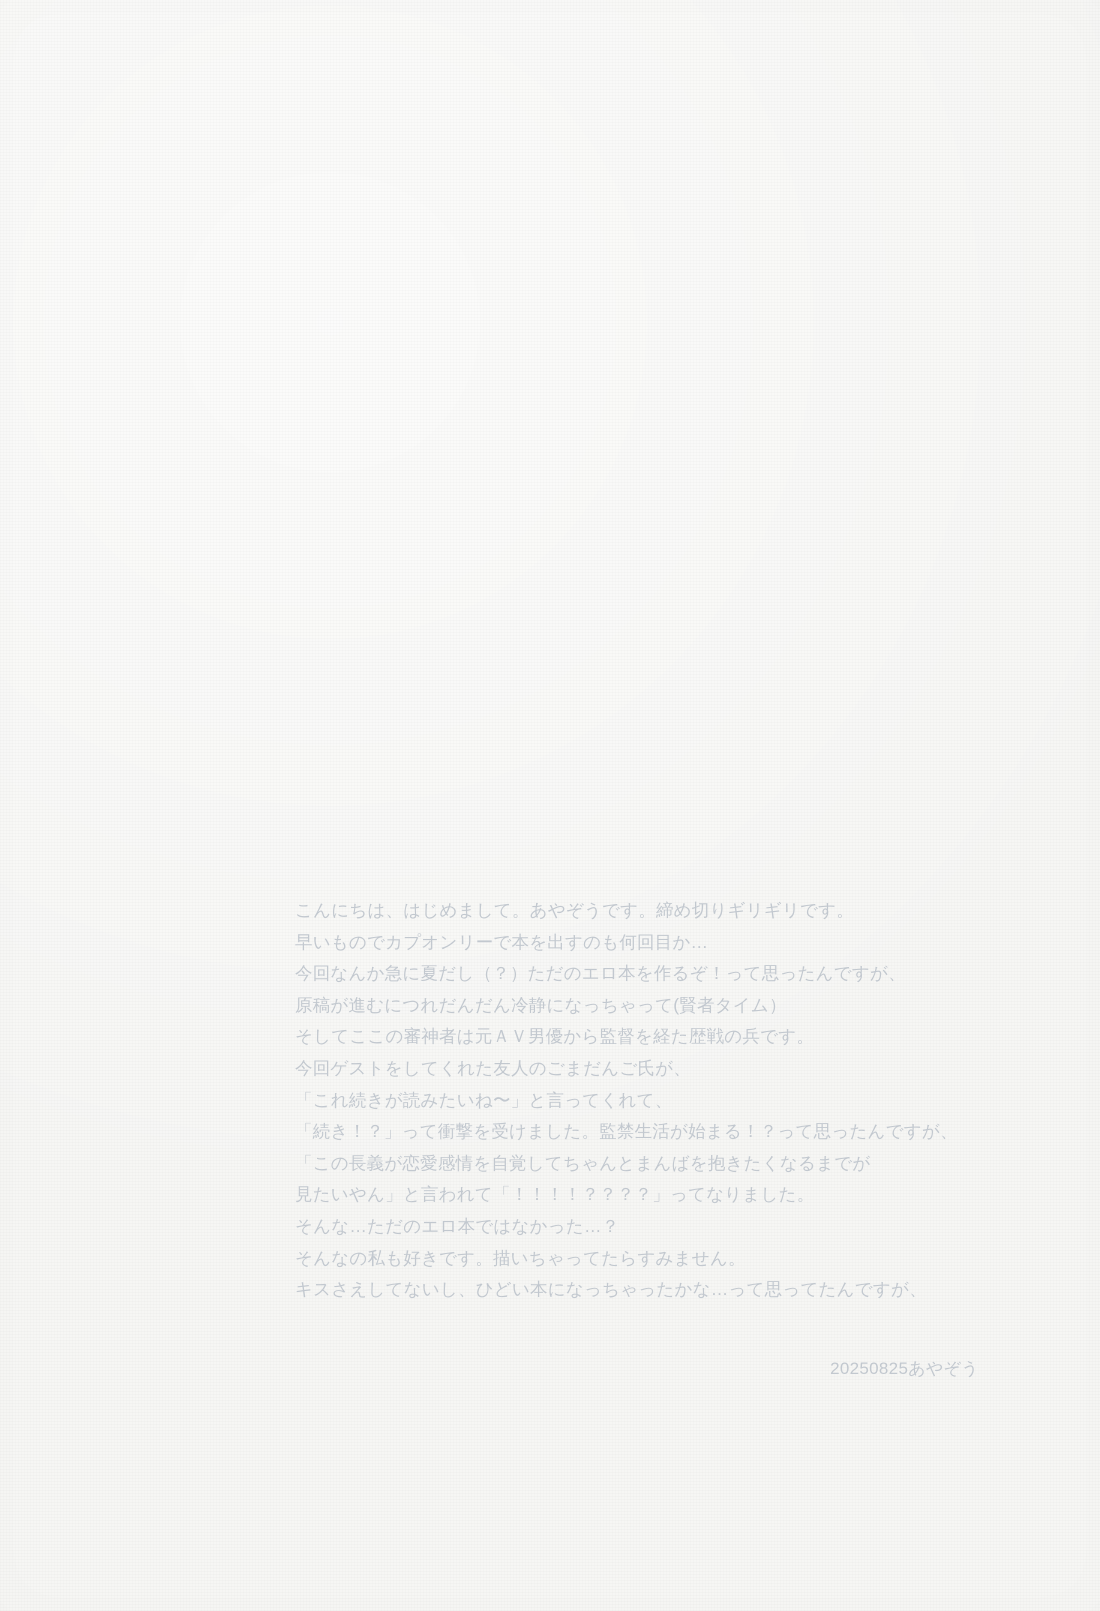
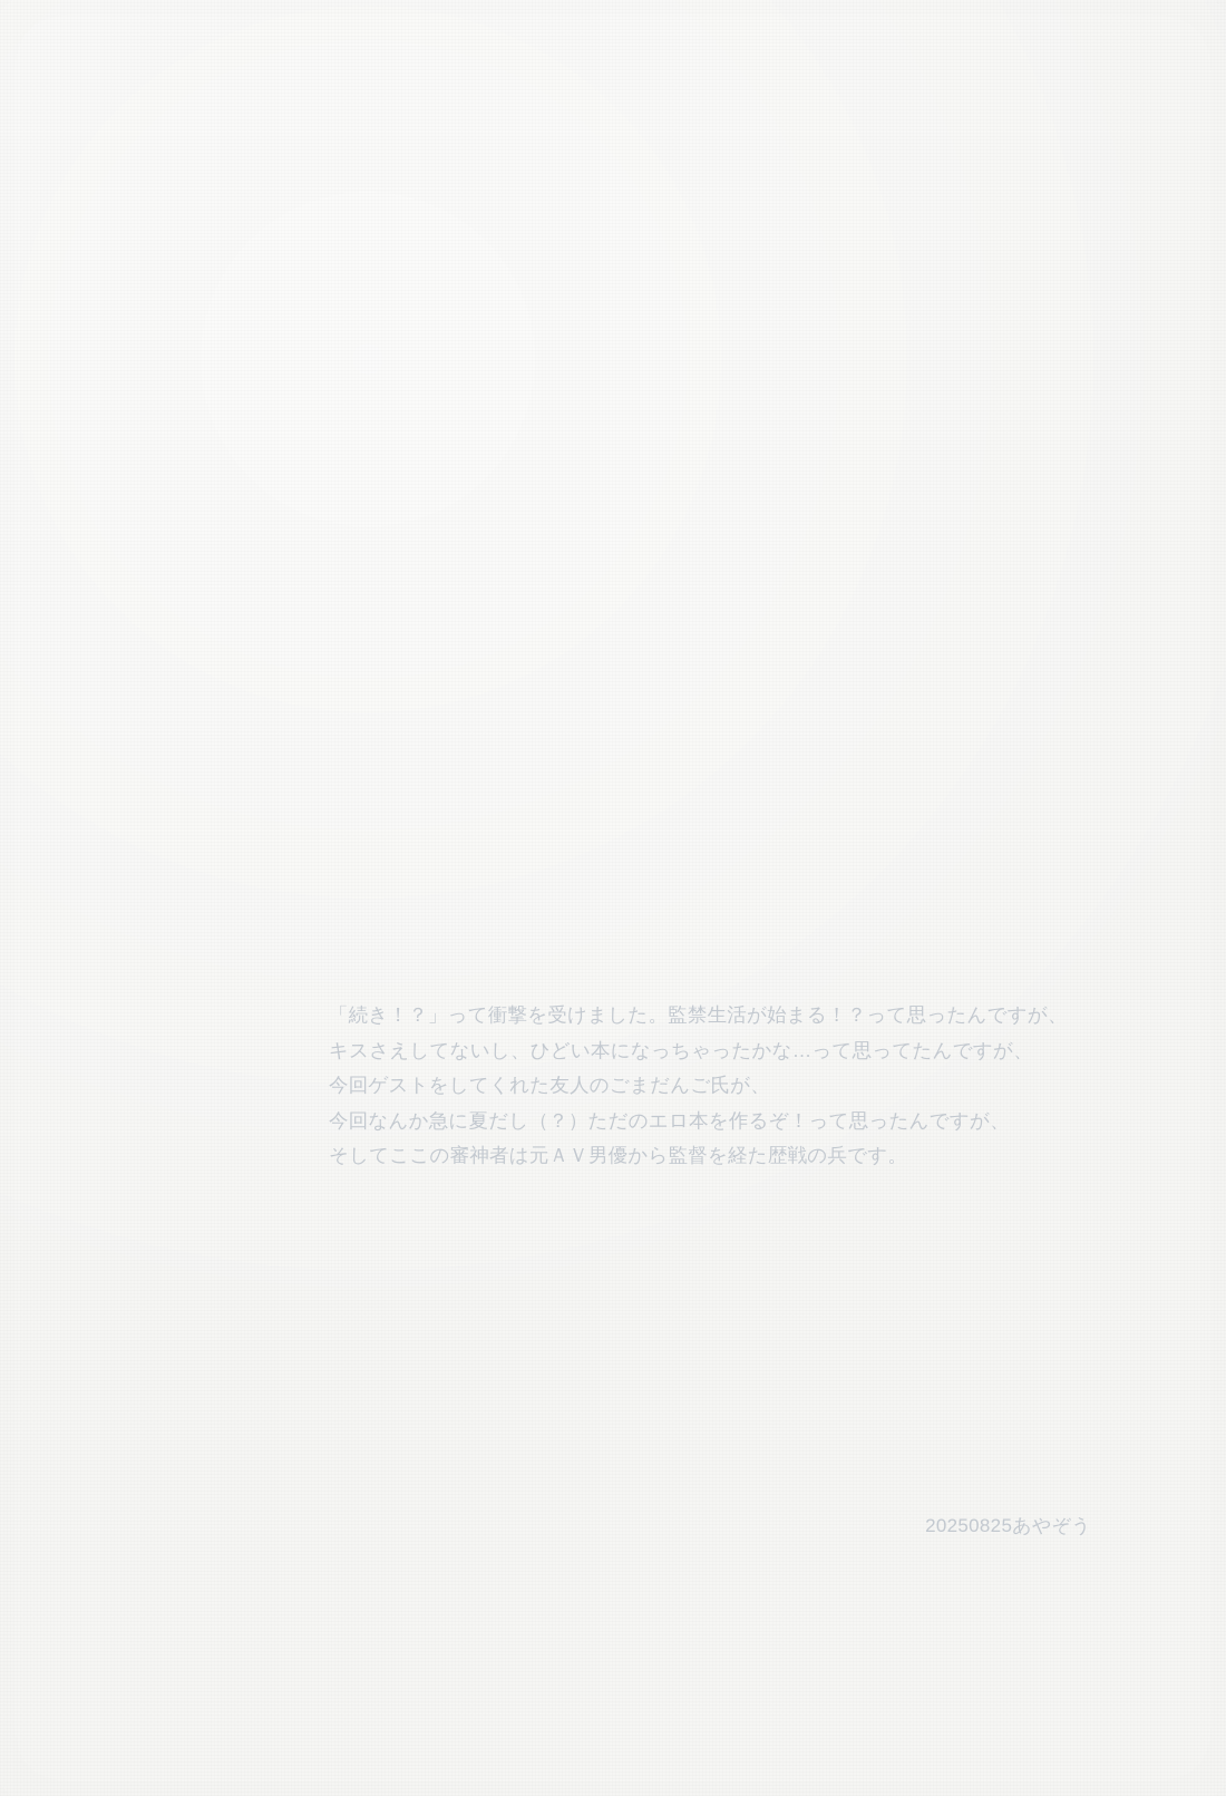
- こんにちは、はじめまして。あやぞうです。締め切りギリギリです。
- 早いものでカプオンリーで本を出すのも何回目か…
- 今回なんか急に夏だし（？）ただのエロ本を作るぞ！って思ったんですが、
+ 「続き！？」って衝撃を受けました。監禁生活が始まる！？って思ったんですが、
- 原稿が進むにつれだんだん冷静になっちゃって(賢者タイム）
- そしてここの審神者は元ＡＶ男優から監督を経た歴戦の兵です。
+ キスさえしてないし、ひどい本になっちゃったかな…って思ってたんですが、
  今回ゲストをしてくれた友人のごまだんご氏が、
- 「これ続きが読みたいね〜」と言ってくれて、
- 「続き！？」って衝撃を受けました。監禁生活が始まる！？って思ったんですが、
+ 今回なんか急に夏だし（？）ただのエロ本を作るぞ！って思ったんですが、
- 「この長義が恋愛感情を自覚してちゃんとまんばを抱きたくなるまでが
- 見たいやん」と言われて「！！！！？？？？」ってなりました。
- そんな…ただのエロ本ではなかった…？
- そんなの私も好きです。描いちゃってたらすみません。
- キスさえしてないし、ひどい本になっちゃったかな…って思ってたんですが、
+ そしてここの審神者は元ＡＶ男優から監督を経た歴戦の兵です。
  20250825あやぞう
